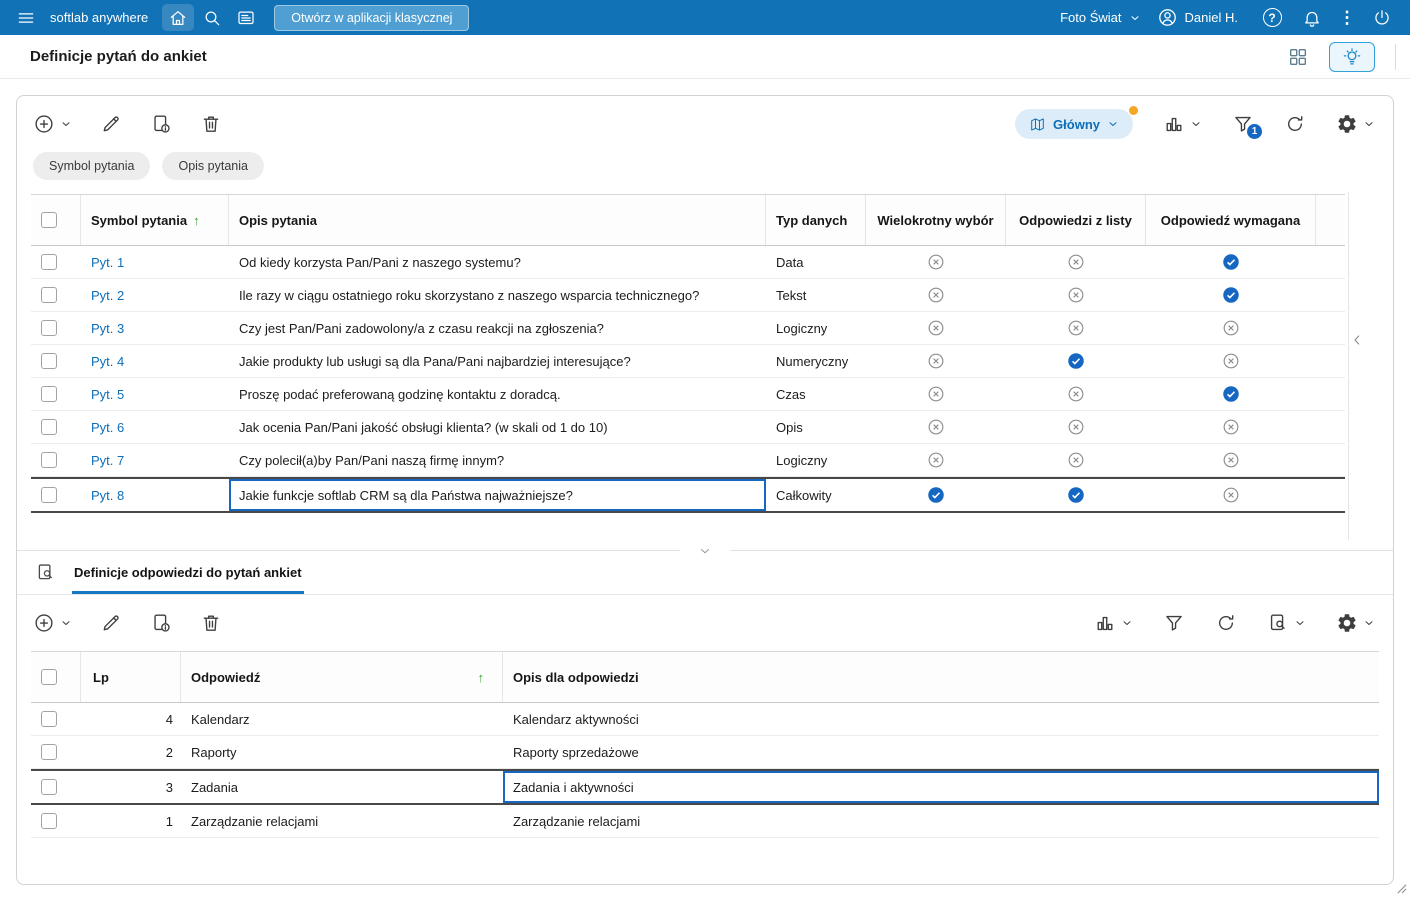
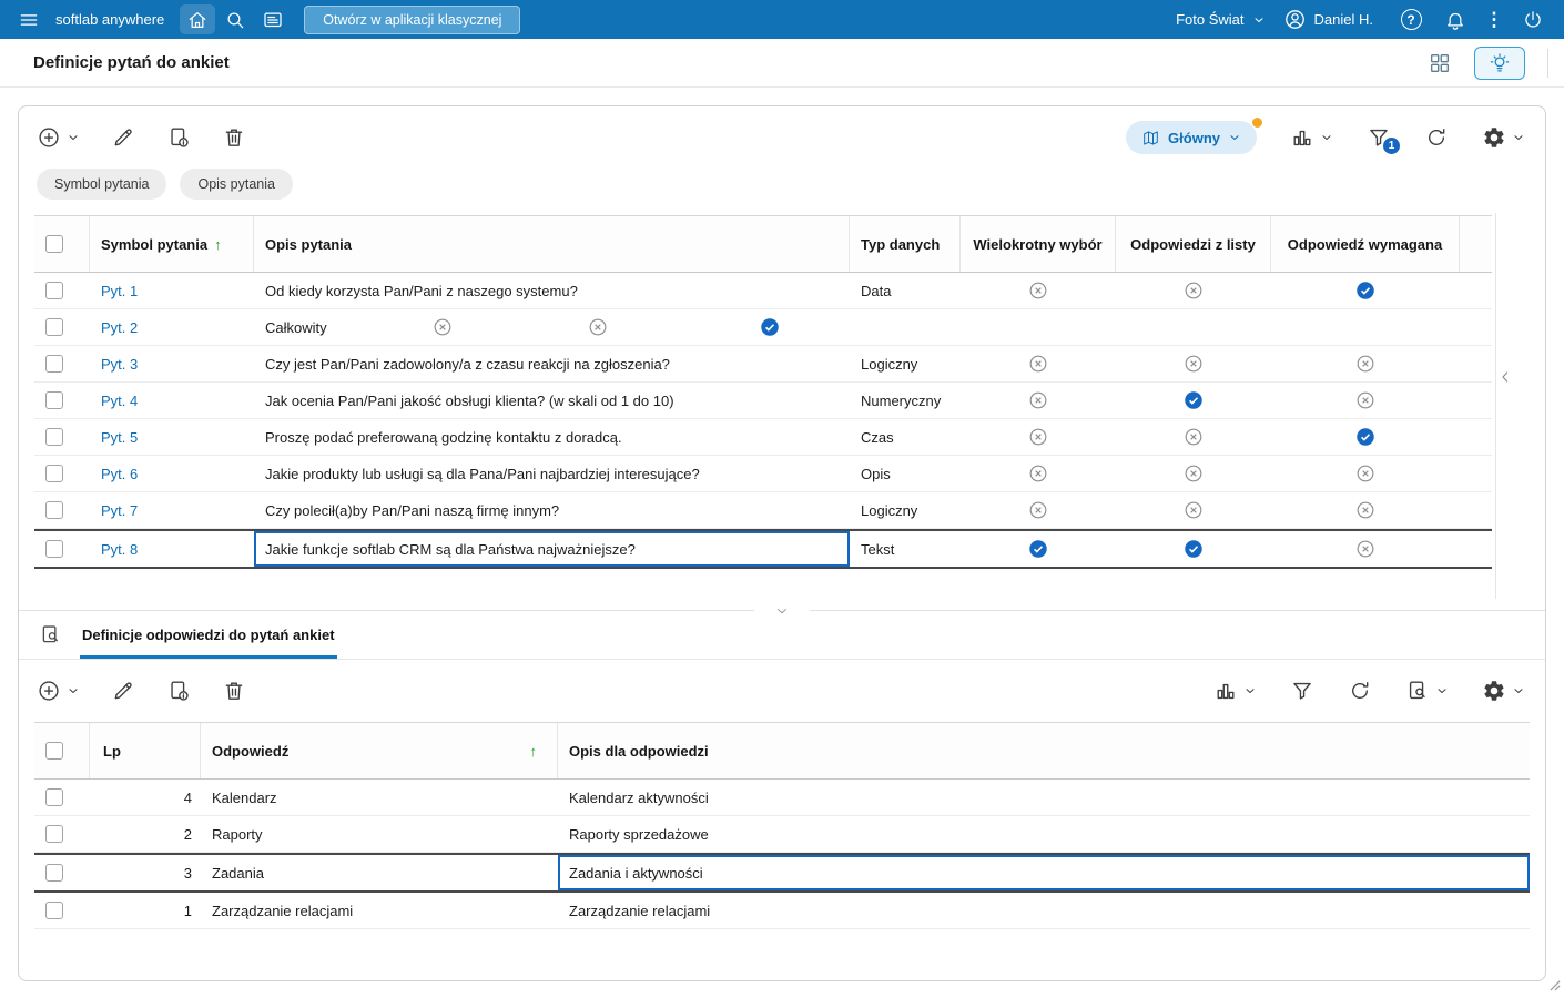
  softlab anywhere
  Otwórz w aplikacji klasycznej
  Foto Świat
  Daniel H.
  ?
  ⋮
  Definicje pytań do ankiet
  Główny
  1
  Symbol pytania
  Opis pytania
  Symbol pytania
  ↑
  Opis pytania
  Typ danych
  Wielokrotny wybór
  Odpowiedzi z listy
  Odpowiedź wymagana
  Pyt. 1
  Od kiedy korzysta Pan/Pani z naszego systemu?
  Data
  Pyt. 2
- Ile razy w ciągu ostatniego roku skorzystano z naszego wsparcia technicznego?
- Tekst
+ Całkowity
  Pyt. 3
  Czy jest Pan/Pani zadowolony/a z czasu reakcji na zgłoszenia?
  Logiczny
  Pyt. 4
- Jakie produkty lub usługi są dla Pana/Pani najbardziej interesujące?
+ Jak ocenia Pan/Pani jakość obsługi klienta? (w skali od 1 do 10)
  Numeryczny
  Pyt. 5
  Proszę podać preferowaną godzinę kontaktu z doradcą.
  Czas
  Pyt. 6
- Jak ocenia Pan/Pani jakość obsługi klienta? (w skali od 1 do 10)
+ Jakie produkty lub usługi są dla Pana/Pani najbardziej interesujące?
  Opis
  Pyt. 7
  Czy polecił(a)by Pan/Pani naszą firmę innym?
  Logiczny
  Pyt. 8
  Jakie funkcje softlab CRM są dla Państwa najważniejsze?
- Całkowity
+ Tekst
  Definicje odpowiedzi do pytań ankiet
  Lp
  Odpowiedź
  ↑
  Opis dla odpowiedzi
  4
  Kalendarz
  Kalendarz aktywności
  2
  Raporty
  Raporty sprzedażowe
  3
  Zadania
  Zadania i aktywności
  1
  Zarządzanie relacjami
  Zarządzanie relacjami
